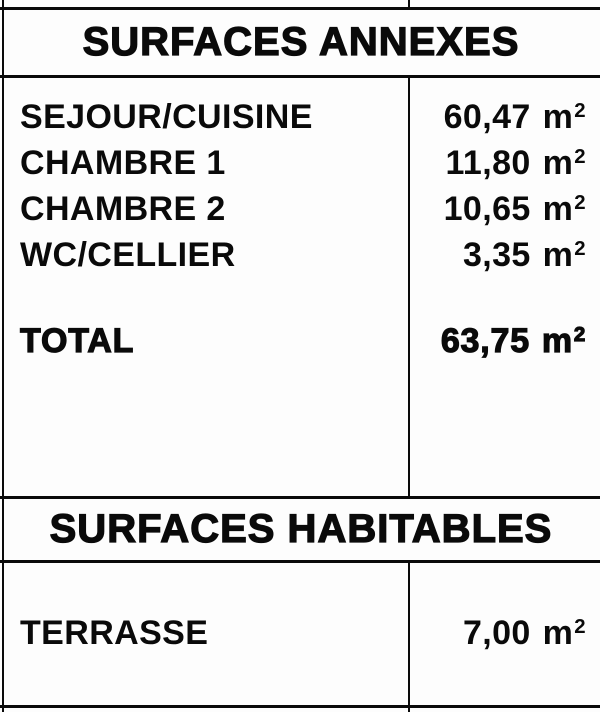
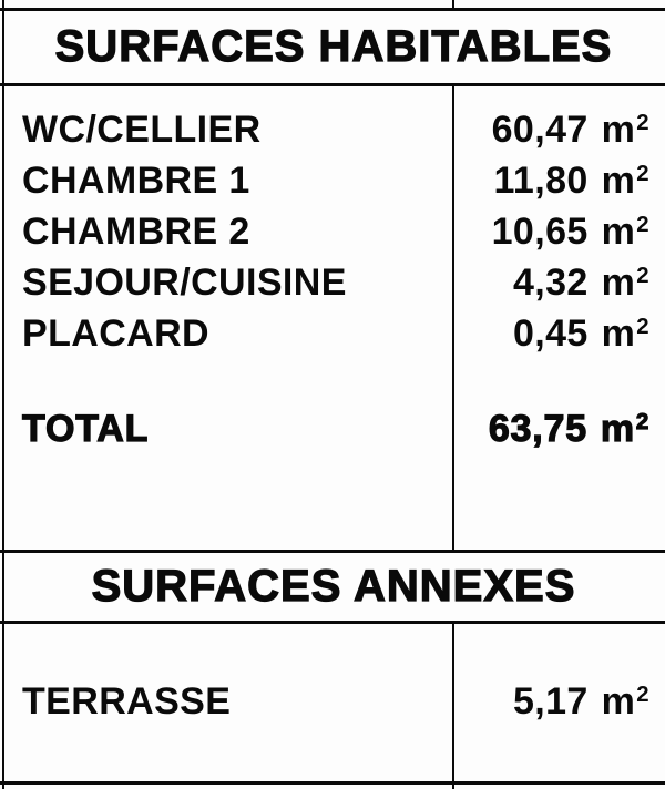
- SURFACES ANNEXES
+ SURFACES HABITABLES
- SEJOUR/CUISINE
+ WC/CELLIER
  60,47 m2
  CHAMBRE 1
  11,80 m2
  CHAMBRE 2
  10,65 m2
- WC/CELLIER
+ SEJOUR/CUISINE
- 3,35 m2
+ 4,32 m2
+ PLACARD
+ 0,45 m2
  TOTAL
  63,75 m2
- SURFACES HABITABLES
+ SURFACES ANNEXES
  TERRASSE
- 7,00 m2
+ 5,17 m2
